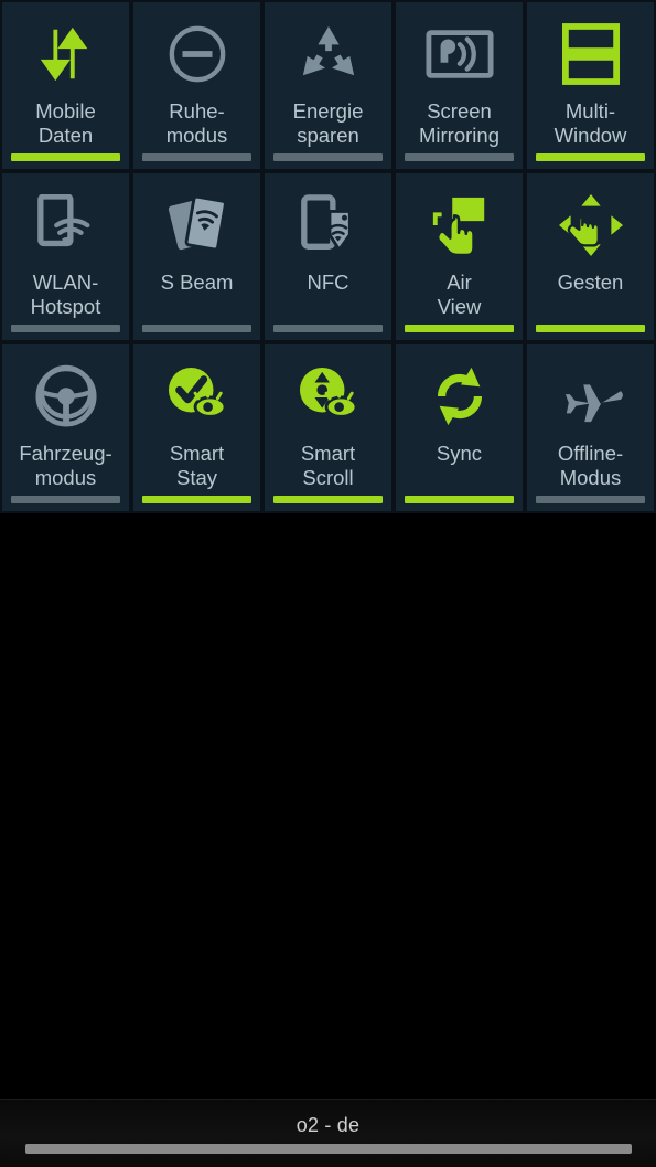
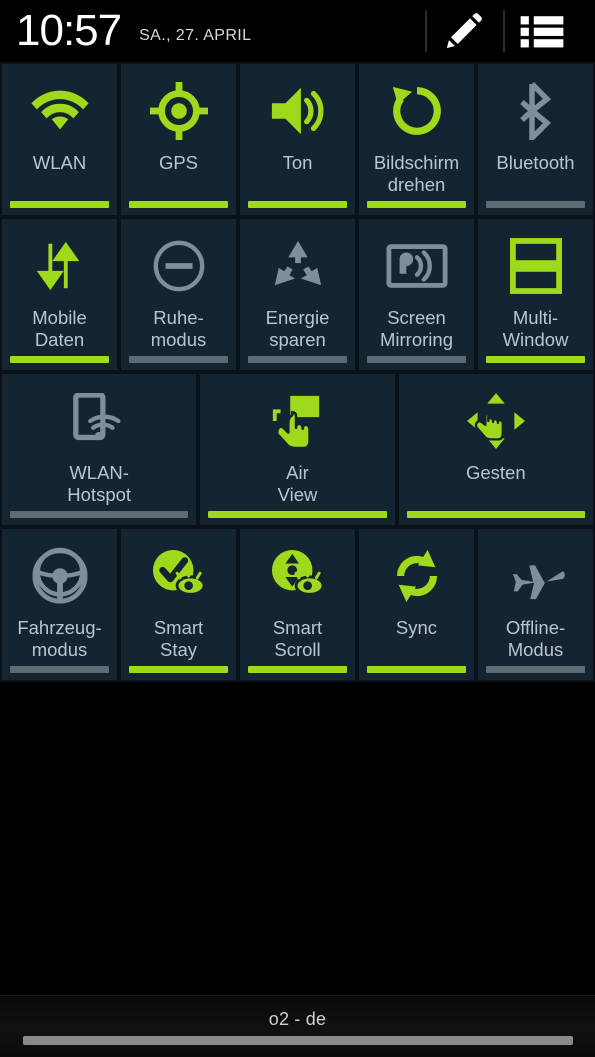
+ 10:57
+ SA., 27. APRIL
+ WLAN
+ GPS
+ Ton
+ Bildschirm
+ drehen
+ Bluetooth
  Mobile
  Daten
  Ruhe-
  modus
  Energie
  sparen
  Screen
  Mirroring
  Multi-
  Window
  WLAN-
  Hotspot
- S Beam
- NFC
  Air
  View
  Gesten
  Fahrzeug-
  modus
  Smart
  Stay
  Smart
  Scroll
  Sync
  Offline-
  Modus
  o2 - de
